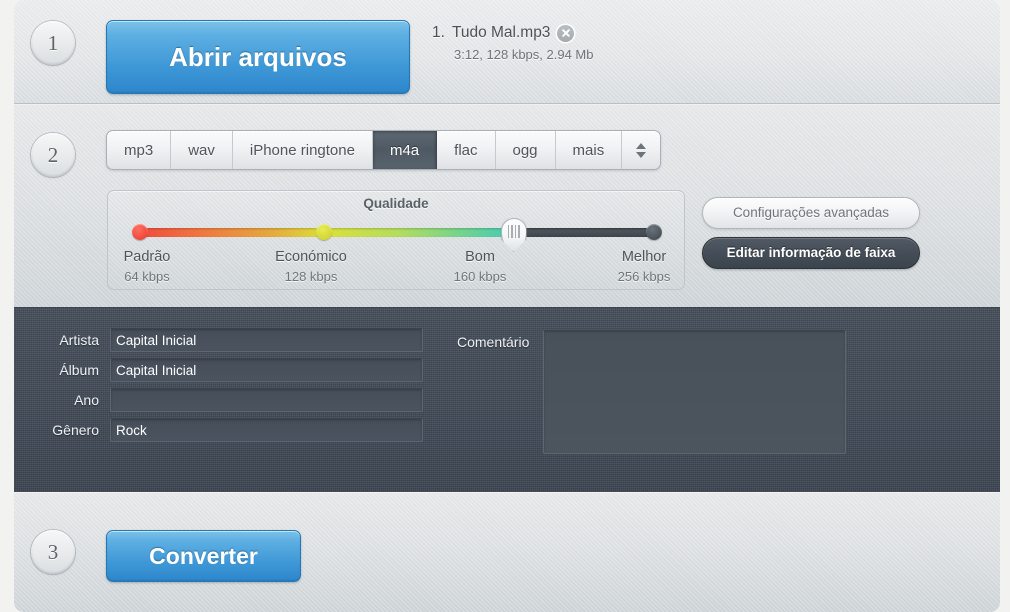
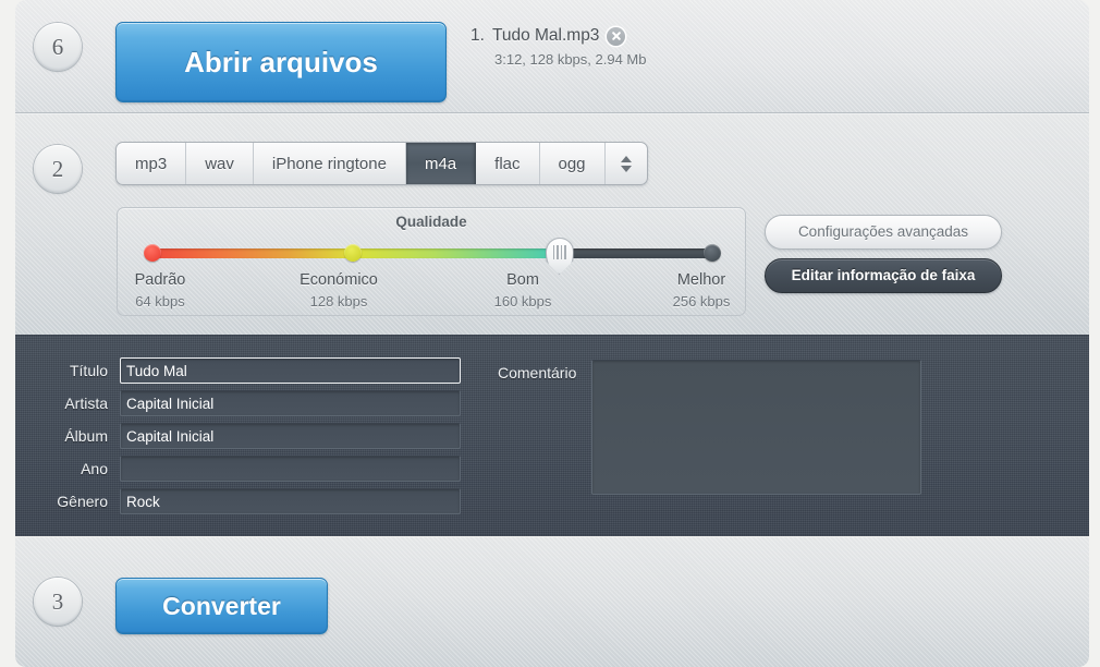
- 1
+ 6
  Abrir arquivos
  1.
  Tudo Mal.mp3
  3:12, 128 kbps, 2.94 Mb
  2
  mp3
  wav
  iPhone ringtone
  m4a
  flac
  ogg
- mais
  Qualidade
  Padrão
  64 kbps
  Económico
  128 kbps
  Bom
  160 kbps
  Melhor
  256 kbps
  Configurações avançadas
  Editar informação de faixa
+ Título
+ Tudo Mal
  Artista
  Capital Inicial
  Álbum
  Capital Inicial
  Ano
  Gênero
  Rock
  Comentário
  3
  Converter
